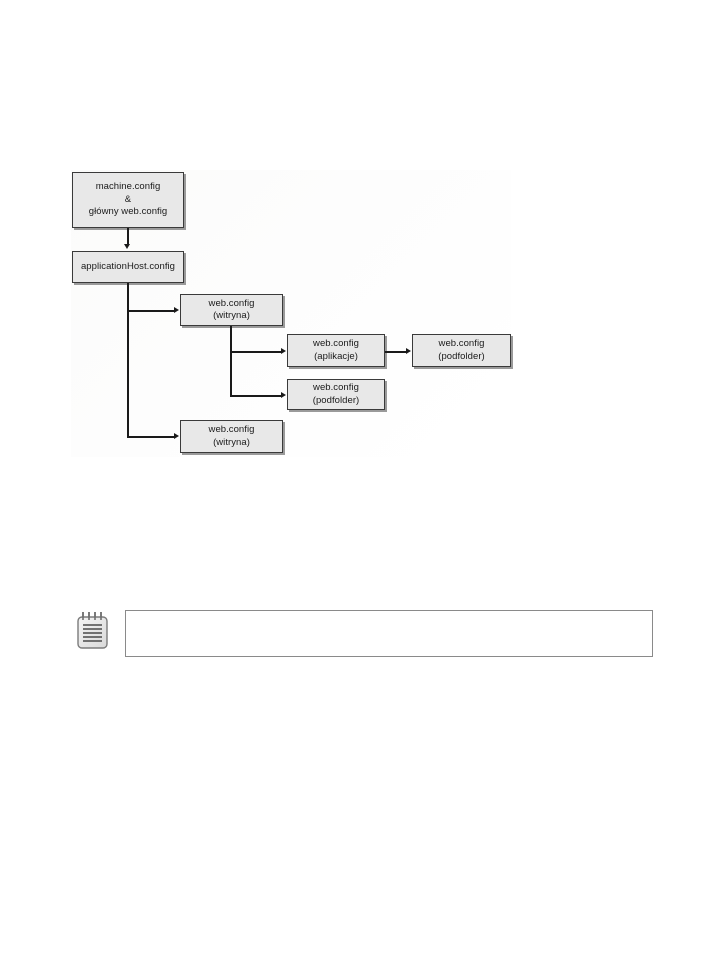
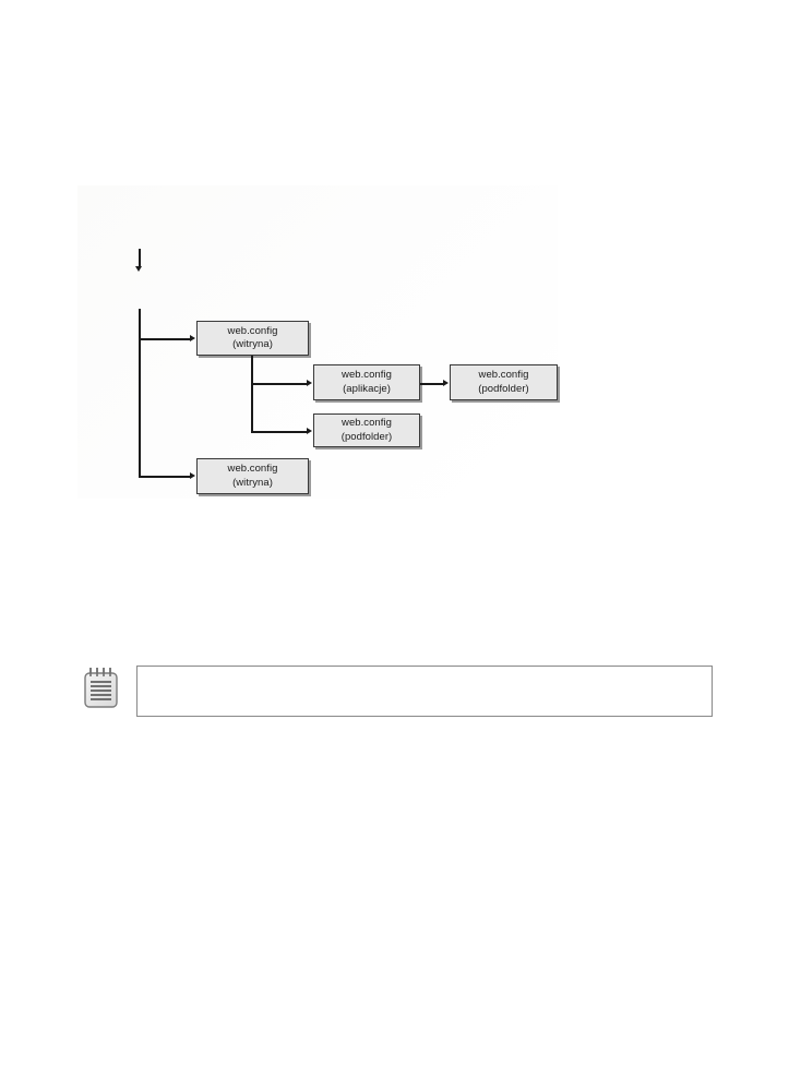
- machine.config
- &
- główny web.config
- applicationHost.config
  web.config
  (witryna)
  web.config
  (aplikacje)
  web.config
  (podfolder)
  web.config
  (podfolder)
  web.config
  (witryna)
